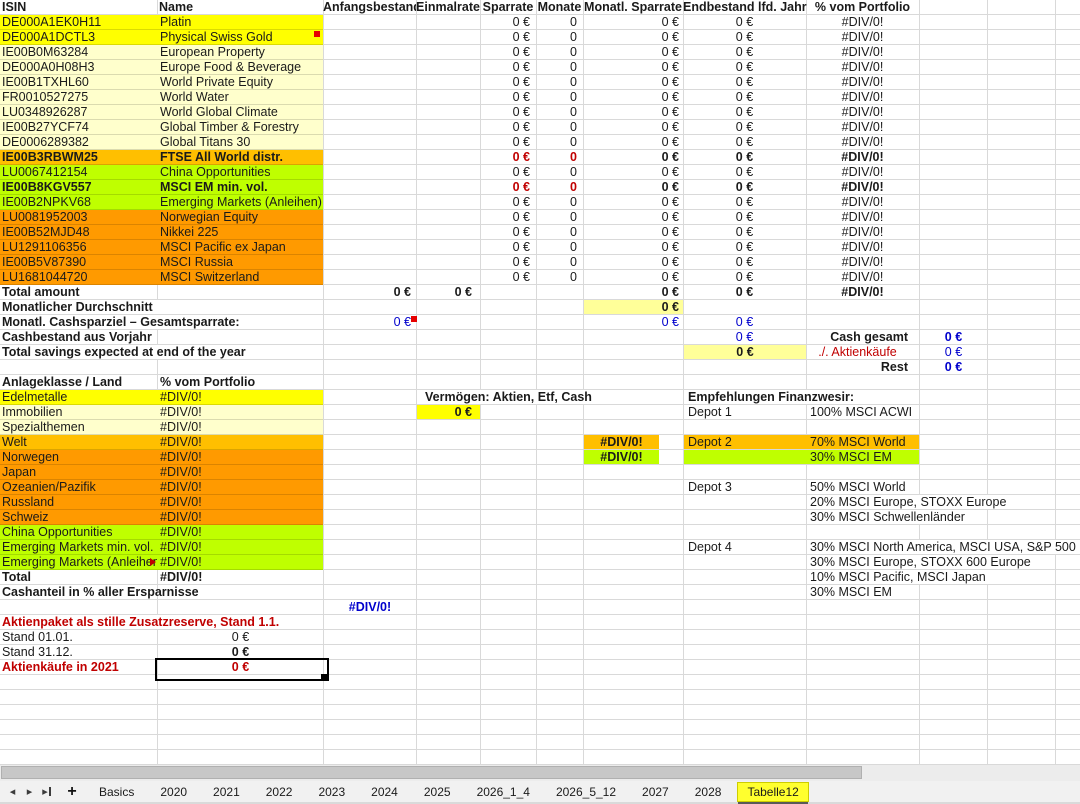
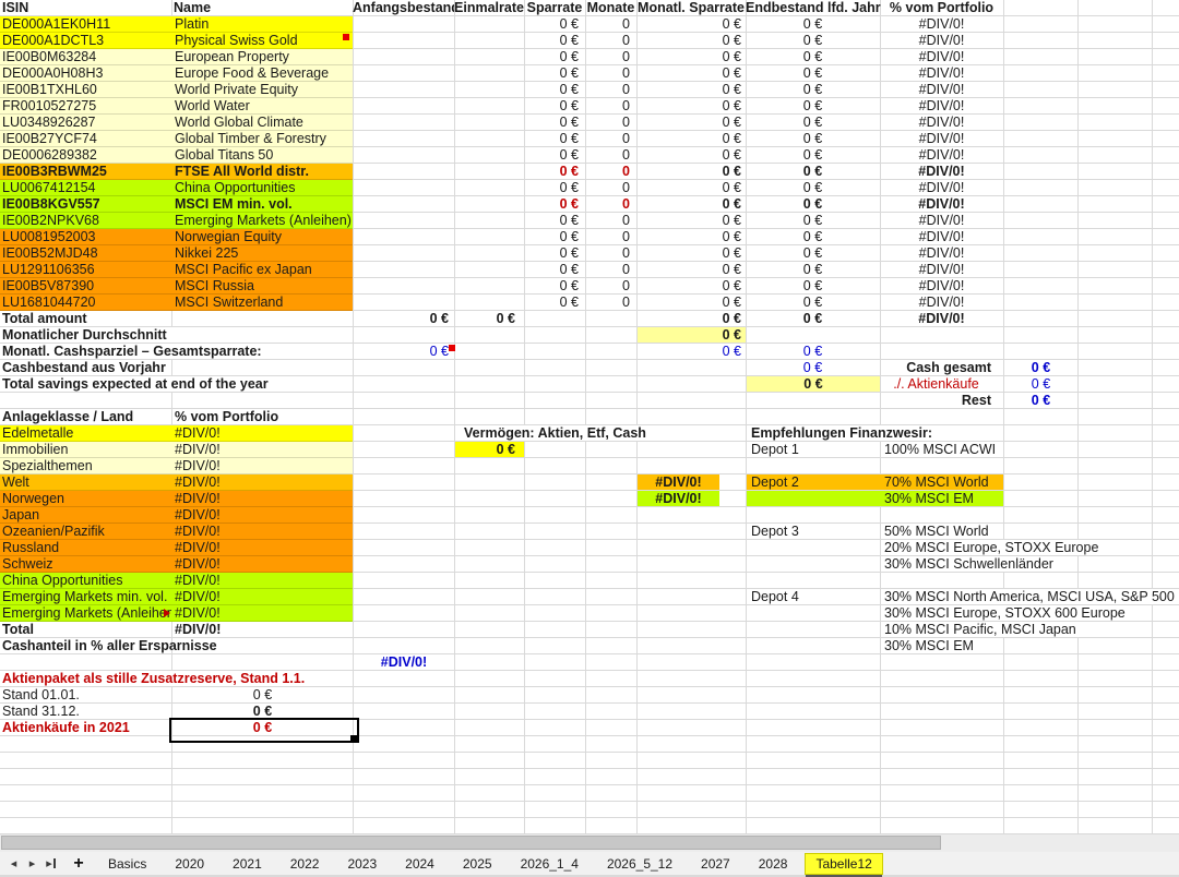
  ISIN
  Name
  Anfangsbestan
  Einmalrate
  Sparrate
  Monate
  Monatl. Sparrate
  Endbestand lfd. Jahr
  % vom Portfolio
  DE000A1EK0H11
  Platin
  0 €
  0
  0 €
  0 €
  #DIV/0!
  DE000A1DCTL3
  Physical Swiss Gold
  0 €
  0
  0 €
  0 €
  #DIV/0!
  IE00B0M63284
  European Property
  0 €
  0
  0 €
  0 €
  #DIV/0!
  DE000A0H08H3
  Europe Food & Beverage
  0 €
  0
  0 €
  0 €
  #DIV/0!
  IE00B1TXHL60
  World Private Equity
  0 €
  0
  0 €
  0 €
  #DIV/0!
  FR0010527275
  World Water
  0 €
  0
  0 €
  0 €
  #DIV/0!
  LU0348926287
  World Global Climate
  0 €
  0
  0 €
  0 €
  #DIV/0!
  IE00B27YCF74
  Global Timber & Forestry
  0 €
  0
  0 €
  0 €
  #DIV/0!
  DE0006289382
- Global Titans 30
+ Global Titans 50
  0 €
  0
  0 €
  0 €
  #DIV/0!
  IE00B3RBWM25
  FTSE All World distr.
  0 €
  0
  0 €
  0 €
  #DIV/0!
  LU0067412154
  China Opportunities
  0 €
  0
  0 €
  0 €
  #DIV/0!
  IE00B8KGV557
  MSCI EM min. vol.
  0 €
  0
  0 €
  0 €
  #DIV/0!
  IE00B2NPKV68
  Emerging Markets (Anleihen)
  0 €
  0
  0 €
  0 €
  #DIV/0!
  LU0081952003
  Norwegian Equity
  0 €
  0
  0 €
  0 €
  #DIV/0!
  IE00B52MJD48
  Nikkei 225
  0 €
  0
  0 €
  0 €
  #DIV/0!
  LU1291106356
  MSCI Pacific ex Japan
  0 €
  0
  0 €
  0 €
  #DIV/0!
  IE00B5V87390
  MSCI Russia
  0 €
  0
  0 €
  0 €
  #DIV/0!
  LU1681044720
  MSCI Switzerland
  0 €
  0
  0 €
  0 €
  #DIV/0!
  Total amount
  0 €
  0 €
  0 €
  0 €
  #DIV/0!
  Monatlicher Durchschnitt
  0 €
  Monatl. Cashsparziel – Gesamtsparrate:
  0 €
  0 €
  0 €
  Cashbestand aus Vorjahr
  0 €
  Total savings expected at end of the year
  0 €
  Cash gesamt
  0 €
  ./. Aktienkäufe
  0 €
  Rest
  0 €
  Anlageklasse / Land
  % vom Portfolio
  Edelmetalle
  #DIV/0!
  Immobilien
  #DIV/0!
  Spezialthemen
  #DIV/0!
  Welt
  #DIV/0!
  Norwegen
  #DIV/0!
  Japan
  #DIV/0!
  Ozeanien/Pazifik
  #DIV/0!
  Russland
  #DIV/0!
  Schweiz
  #DIV/0!
  China Opportunities
  #DIV/0!
  Emerging Markets min. vol.
  #DIV/0!
  Emerging Markets (Anleihen
  #DIV/0!
  Total
  #DIV/0!
  Cashanteil in % aller Ersparnisse
  #DIV/0!
  Vermögen: Aktien, Etf, Cash
  0 €
  #DIV/0!
  #DIV/0!
  Empfehlungen Finanzwesir:
  100% MSCI ACWI
  Depot 1
  70% MSCI World
  30% MSCI EM
  Depot 2
  50% MSCI World
  20% MSCI Europe, STOXX Europe
  30% MSCI Schwellenländer
  Depot 3
  30% MSCI North America, MSCI USA, S&P 500
  30% MSCI Europe, STOXX 600 Europe
  10% MSCI Pacific, MSCI Japan
  30% MSCI EM
  Depot 4
  Aktienpaket als stille Zusatzreserve, Stand 1.1.
  Stand 01.01.
  0 €
  Stand 31.12.
  0 €
  Aktienkäufe in 2021
  0 €
  ◂
  ▸
  ▸
  +
  Basics
  2020
  2021
  2022
  2023
  2024
  2025
  2026_1_4
  2026_5_12
  2027
  2028
  Tabelle12
